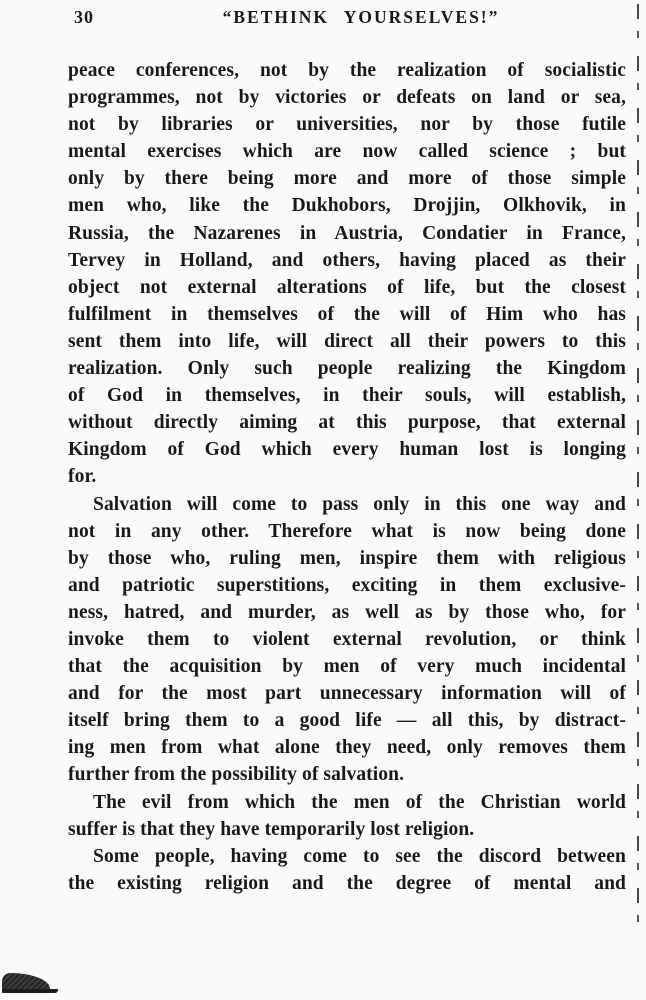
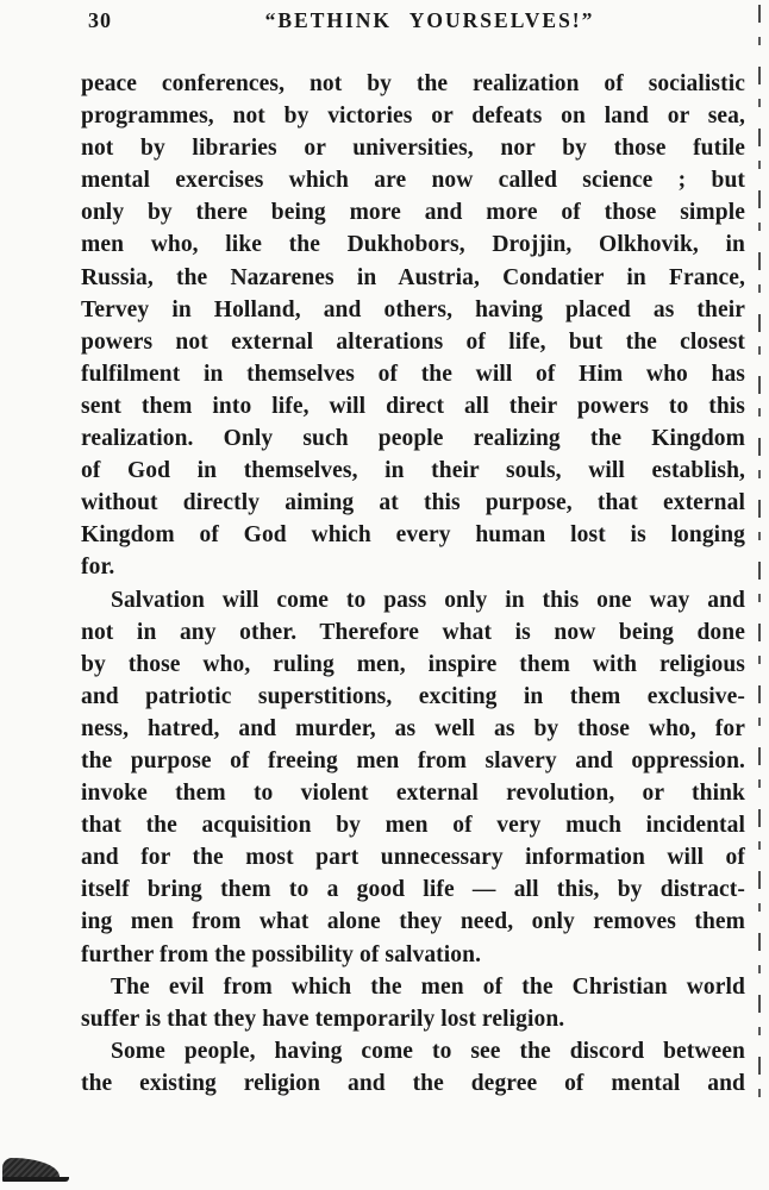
  30
  “BETHINK YOURSELVES!”
  peace conferences, not by the realization of socialistic
  programmes, not by victories or defeats on land or sea,
  not by libraries or universities, nor by those futile
  mental exercises which are now called science ; but
  only by there being more and more of those simple
  men who, like the Dukhobors, Drojjin, Olkhovik, in
  Russia, the Nazarenes in Austria, Condatier in France,
  Tervey in Holland, and others, having placed as their
- object not external alterations of life, but the closest
+ powers not external alterations of life, but the closest
  fulfilment in themselves of the will of Him who has
  sent them into life, will direct all their powers to this
  realization. Only such people realizing the Kingdom
  of God in themselves, in their souls, will establish,
  without directly aiming at this purpose, that external
  Kingdom of God which every human lost is longing
  for.
  Salvation will come to pass only in this one way and
  not in any other. Therefore what is now being done
  by those who, ruling men, inspire them with religious
  and patriotic superstitions, exciting in them exclusive-
  ness, hatred, and murder, as well as by those who, for
+ the purpose of freeing men from slavery and oppression.
  invoke them to violent external revolution, or think
  that the acquisition by men of very much incidental
  and for the most part unnecessary information will of
  itself bring them to a good life — all this, by distract-
  ing men from what alone they need, only removes them
  further from the possibility of salvation.
  The evil from which the men of the Christian world
  suffer is that they have temporarily lost religion.
  Some people, having come to see the discord between
  the existing religion and the degree of mental and
